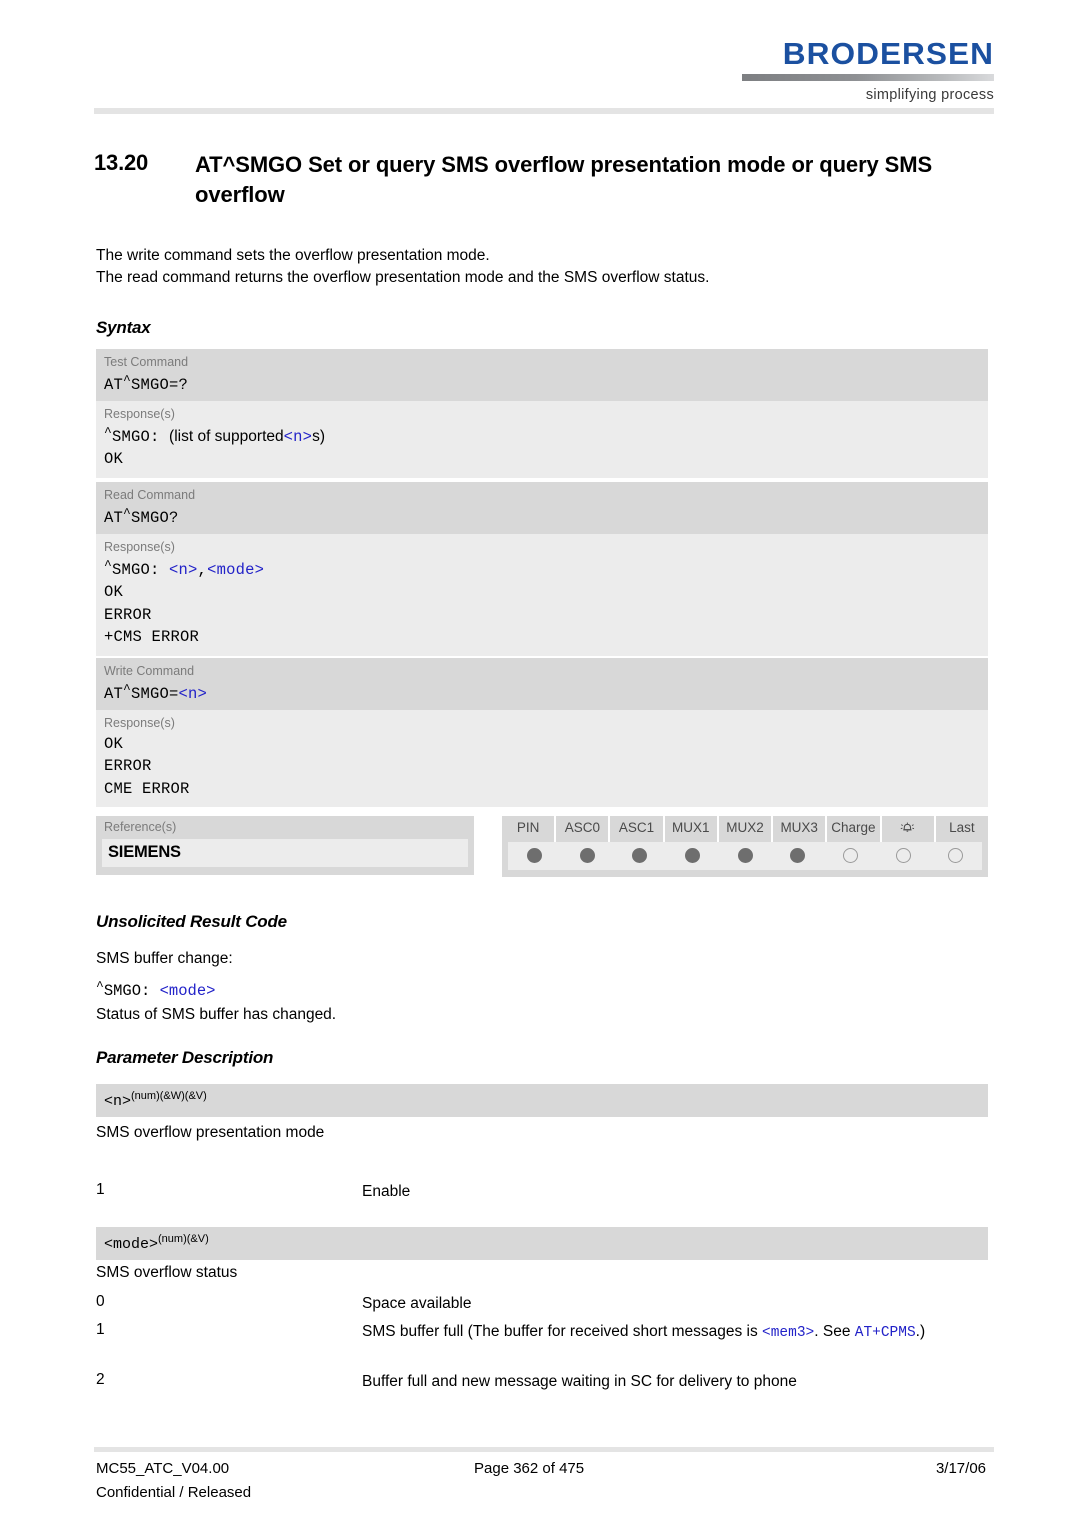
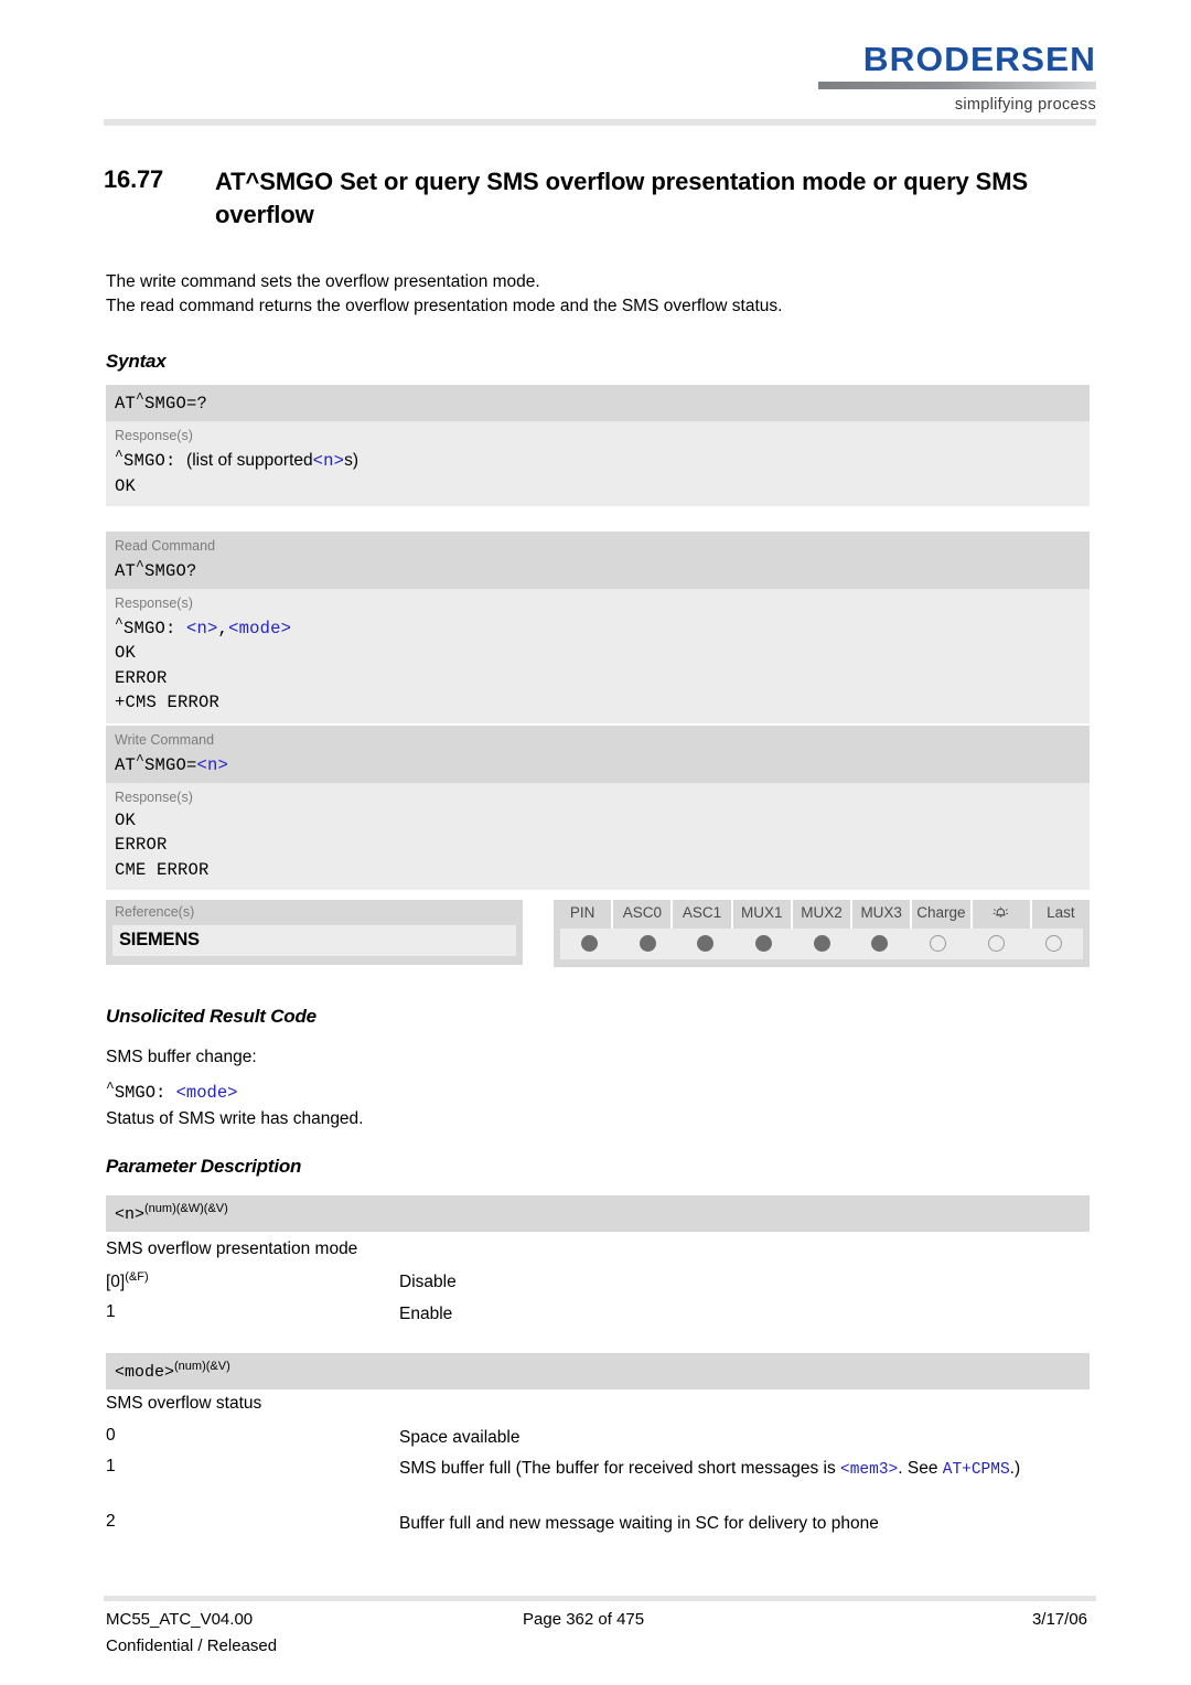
  BRODERSEN
  simplifying process
- 13.20
+ 16.77
  AT^SMGO Set or query SMS overflow presentation mode or query SMS overflow
  The write command sets the overflow presentation mode.
  The read command returns the overflow presentation mode and the SMS overflow status.
  Syntax
- Test Command
  AT^SMGO=?
  Response(s)
  ^SMGO: (list of supported<n>s)
  OK
  Read Command
  AT^SMGO?
  Response(s)
  ^SMGO: <n>,<mode>
  OK
  ERROR
  +CMS ERROR
  Write Command
  AT^SMGO=<n>
  Response(s)
  OK
  ERROR
  CME ERROR
  Reference(s)
  SIEMENS
  PIN
  ASC0
  ASC1
  MUX1
  MUX2
  MUX3
  Charge
  Last
  Unsolicited Result Code
  SMS buffer change:
  ^SMGO: <mode>
- Status of SMS buffer has changed.
+ Status of SMS write has changed.
  Parameter Description
  <n>(num)(&W)(&V)
  SMS overflow presentation mode
+ [0](&F)
+ Disable
  1
  Enable
  <mode>(num)(&V)
  SMS overflow status
  0
  Space available
  1
  SMS buffer full (The buffer for received short messages is <mem3>. See AT+CPMS.)
  2
  Buffer full and new message waiting in SC for delivery to phone
  MC55_ATC_V04.00
  Page 362 of 475
  3/17/06
  Confidential / Released
